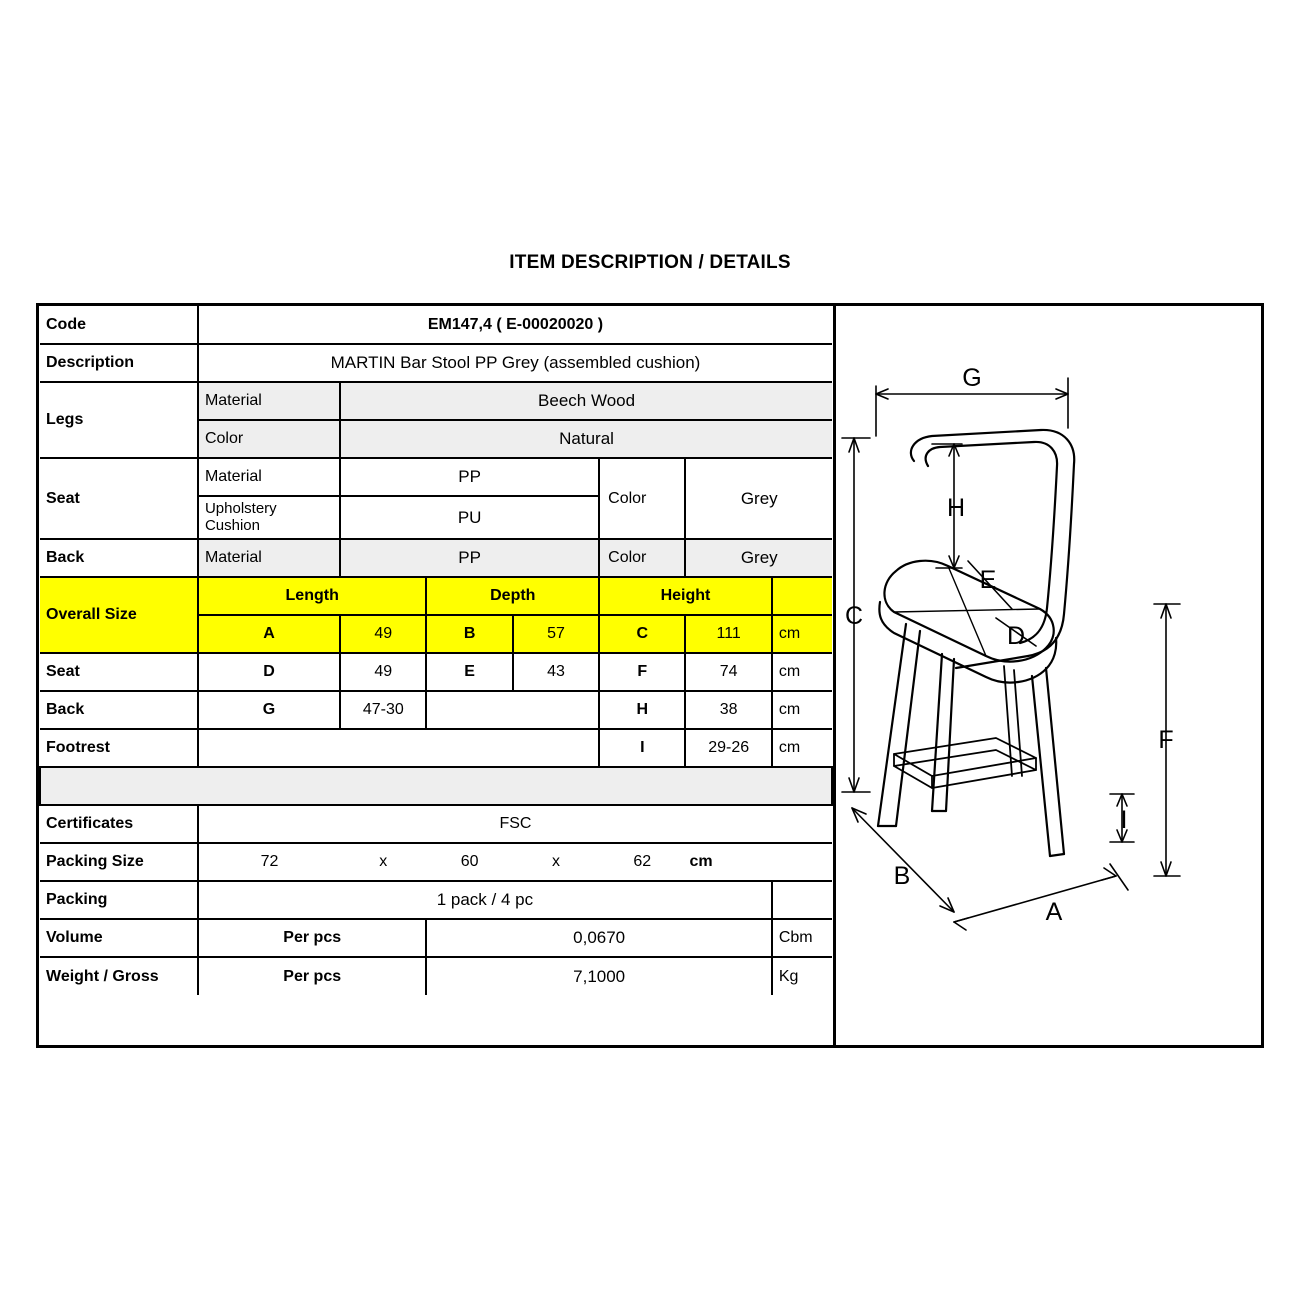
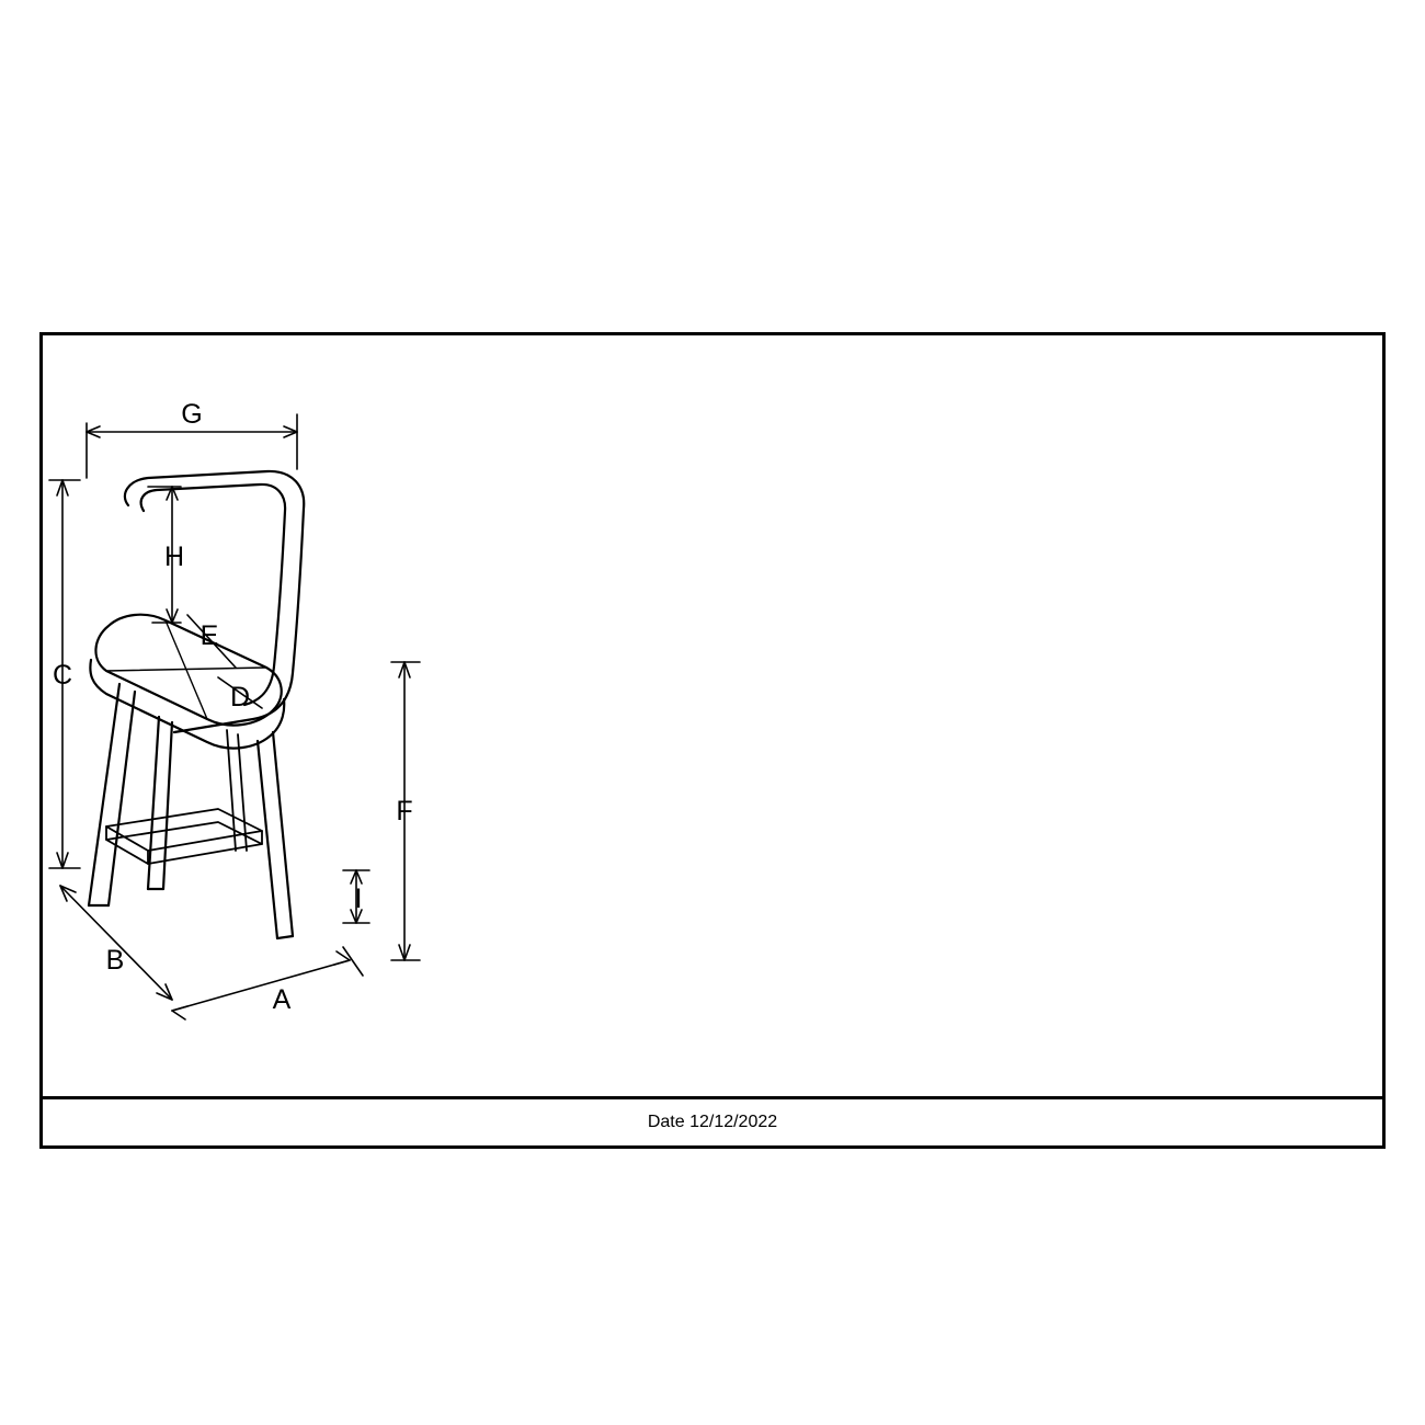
- ITEM DESCRIPTION / DETAILS
- Code	EM147,4 ( E-00020020 )
- Description	MARTIN Bar Stool PP Grey (assembled cushion)
- Legs	Material	Beech Wood
- Color	Natural
- Seat	Material	PP	Color	Grey
- Upholstery Cushion	PU
- Back	Material	PP	Color	Grey
- Overall Size	Length	Depth	Height
- A	49	B	57	C	111	cm
- Seat	D	49	E	43	F	74	cm
- Back	G	47-30		H	38	cm
- Footrest		I	29-26	cm
- Certificates	FSC
- Packing Size	72	x	60	x	62	cm
- Packing	1 pack / 4 pc
- Volume	Per pcs	0,0670	Cbm
- Weight / Gross	Per pcs	7,1000	Kg
  G
  H
  C
  E
  D
  F
  I
  B
  A
+ Date 12/12/2022
